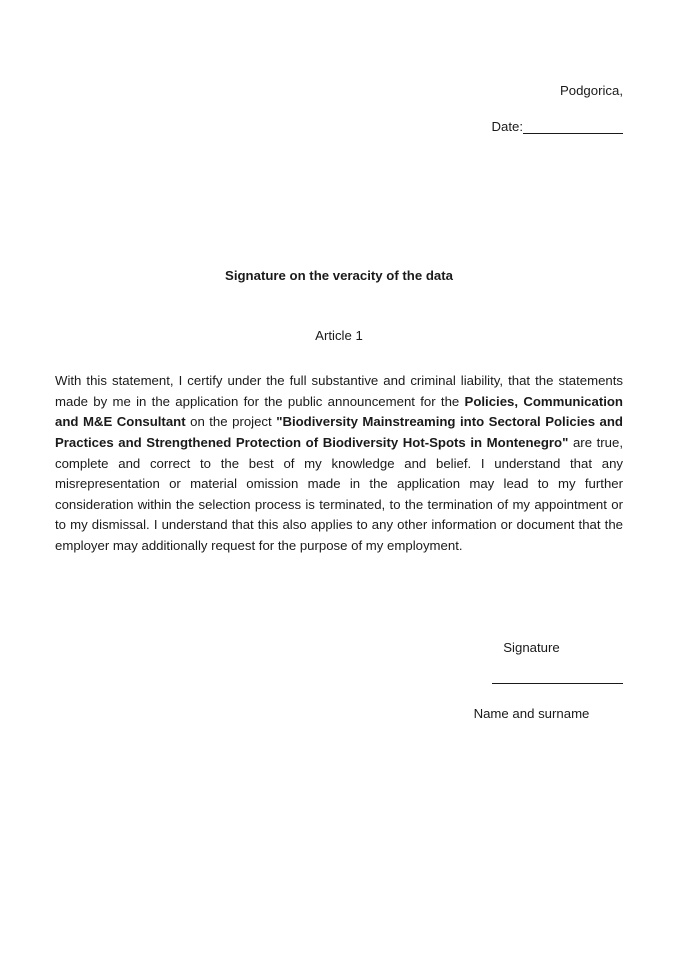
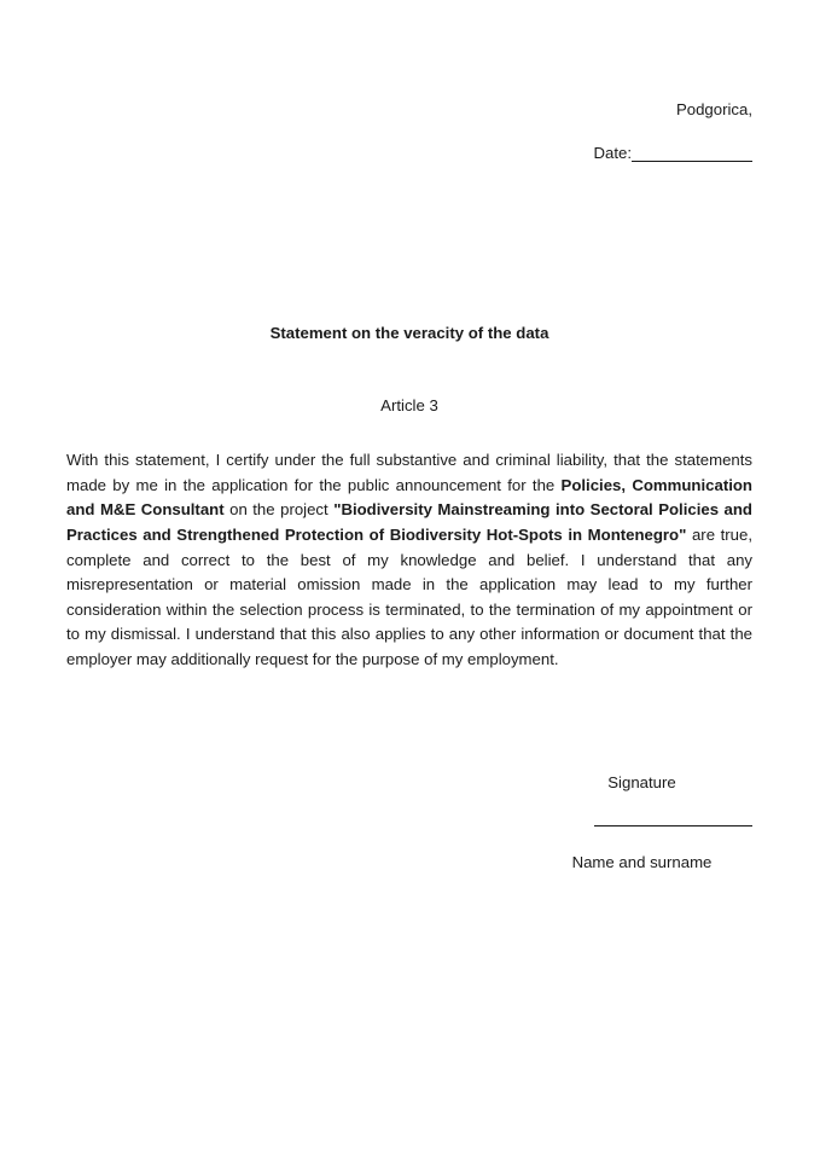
  Podgorica,
  Date:
- Signature on the veracity of the data
+ Statement on the veracity of the data
- Article 1
+ Article 3
  With this statement, I certify under the full substantive and criminal liability, that the statements made by me in the application for the public announcement for the Policies, Communication and M&E Consultant on the project "Biodiversity Mainstreaming into Sectoral Policies and Practices and Strengthened Protection of Biodiversity Hot-Spots in Montenegro" are true, complete and correct to the best of my knowledge and belief. I understand that any misrepresentation or material omission made in the application may lead to my further consideration within the selection process is terminated, to the termination of my appointment or to my dismissal. I understand that this also applies to any other information or document that the employer may additionally request for the purpose of my employment.
  Signature
  Name and surname
